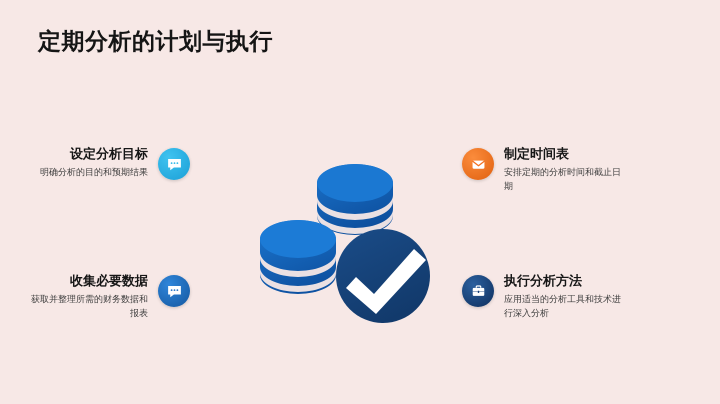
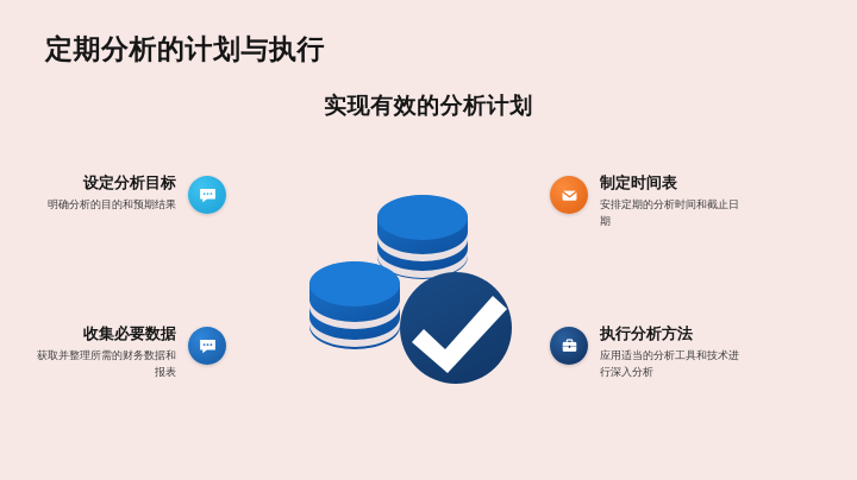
  定期分析的计划与执行
+ 实现有效的分析计划
  设定分析目标
  明确分析的目的和预期结果
  收集必要数据
  获取并整理所需的财务数据和报表
  制定时间表
  安排定期的分析时间和截止日期
  执行分析方法
  应用适当的分析工具和技术进行深入分析
